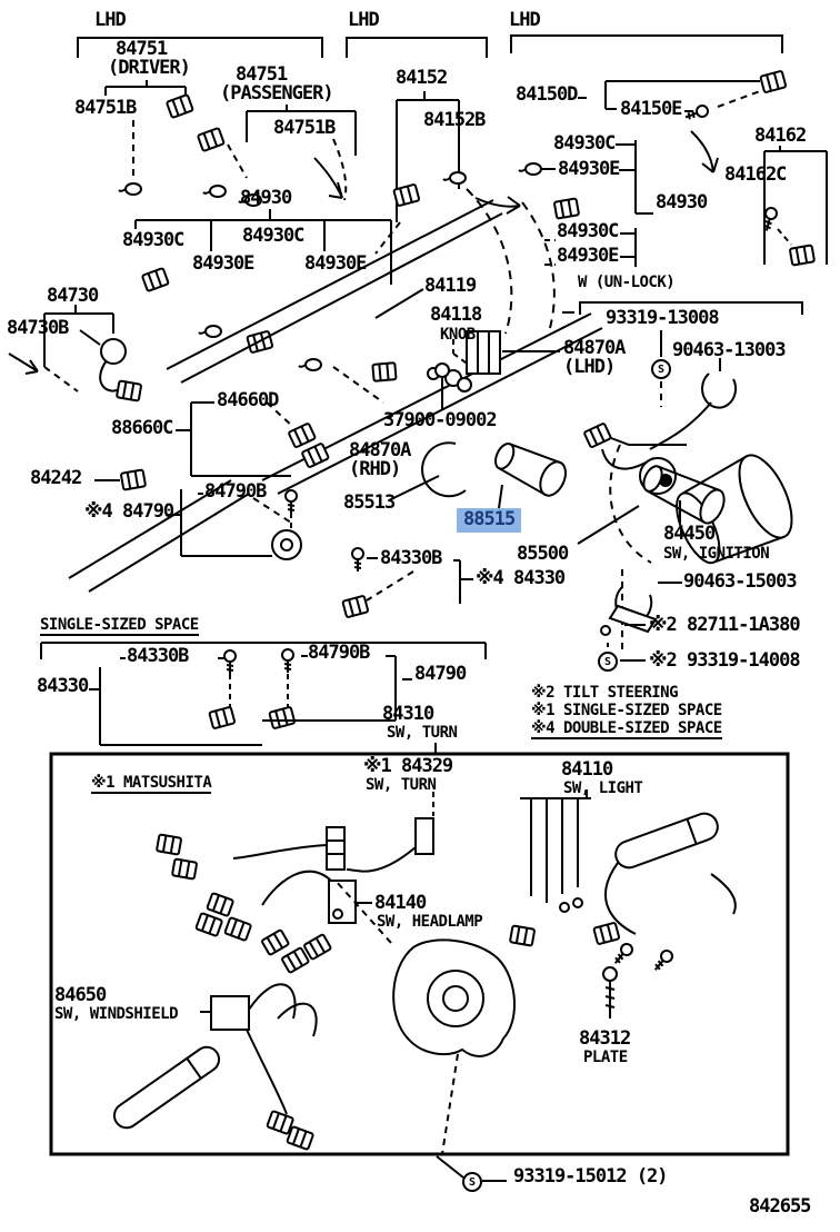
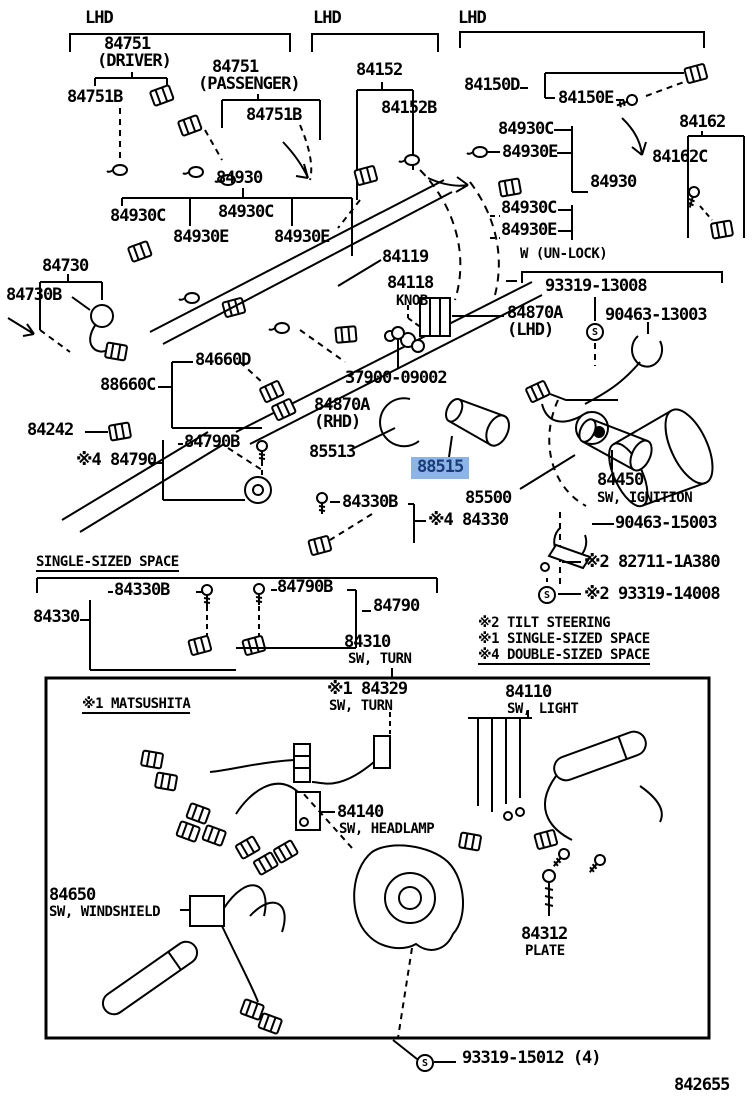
  LHD
  84751
  (DRIVER)
  84751B
  84751
  (PASSENGER)
  84751B
  LHD
  84152
  84152B
  LHD
  84150D
  84150E
  84162
  84162C
  84930C
  84930E
  84930
  84930C
  84930E
  84930
  84930C
  84930C
  84930E
  84930E
  84730
  84730B
  84119
  84118
  KNOB
  W (UN-LOCK)
  93319-13008
  84870A
  (LHD)
  90463-13003
  84660D
  88660C
  37900-09002
  84870A
  (RHD)
  85513
  88515
  85500
  84330B
  ※4 84330
  84450
  SW, IGNITION
  90463-15003
  ※2 82711-1A380
  ※2 93319-14008
  ※2 TILT STEERING
  ※1 SINGLE-SIZED SPACE
  ※4 DOUBLE-SIZED SPACE
  84242
  84790B
  ※4 84790
  SINGLE-SIZED SPACE
  84330B
  84790B
  84790
  84330
  84310
  SW, TURN
  ※1 MATSUSHITA
  ※1 84329
  SW, TURN
  84110
  SW, LIGHT
  84140
  SW, HEADLAMP
  84650
  SW, WINDSHIELD
  84312
  PLATE
- 93319-15012 (2)
+ 93319-15012 (4)
  842655
  S
  S
  S
